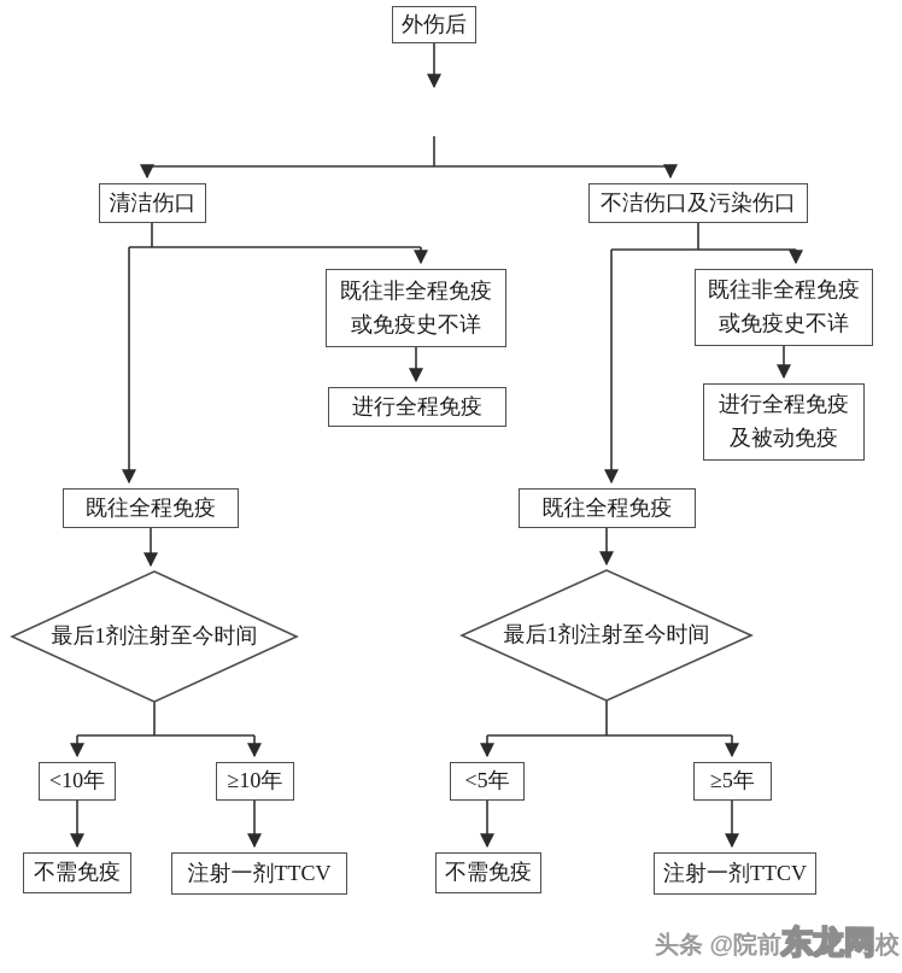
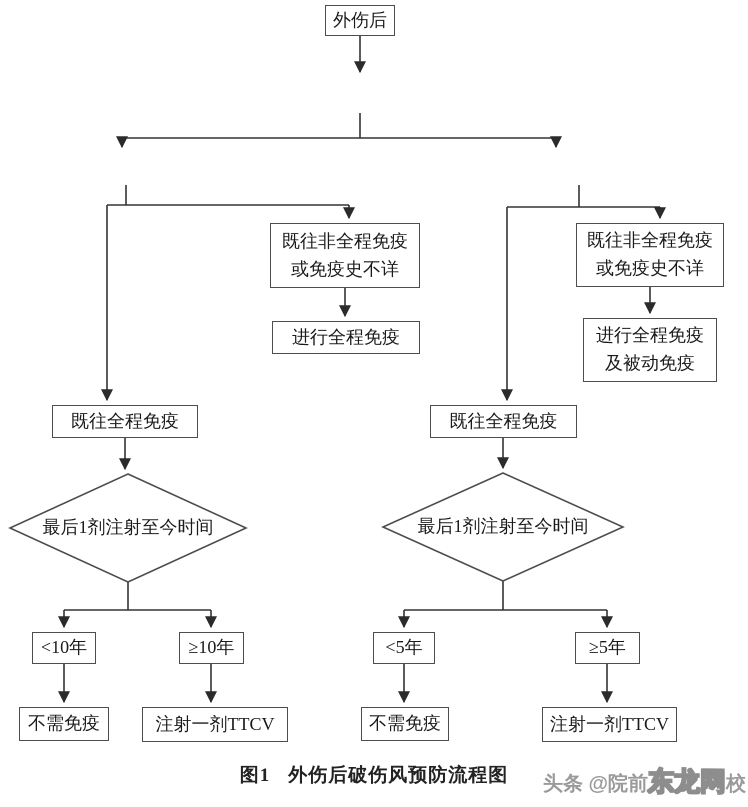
  外伤后
- 清洁伤口
- 不洁伤口及污染伤口
  既往非全程免疫
  或免疫史不详
  进行全程免疫
  既往全程免疫
  最后1剂注射至今时间
  <10年
  ≥10年
  不需免疫
  注射一剂TTCV
  既往非全程免疫
  或免疫史不详
  进行全程免疫
  及被动免疫
  既往全程免疫
  最后1剂注射至今时间
  <5年
  ≥5年
  不需免疫
  注射一剂TTCV
+ 图1 外伤后破伤风预防流程图
  头条 @院前东龙网校
